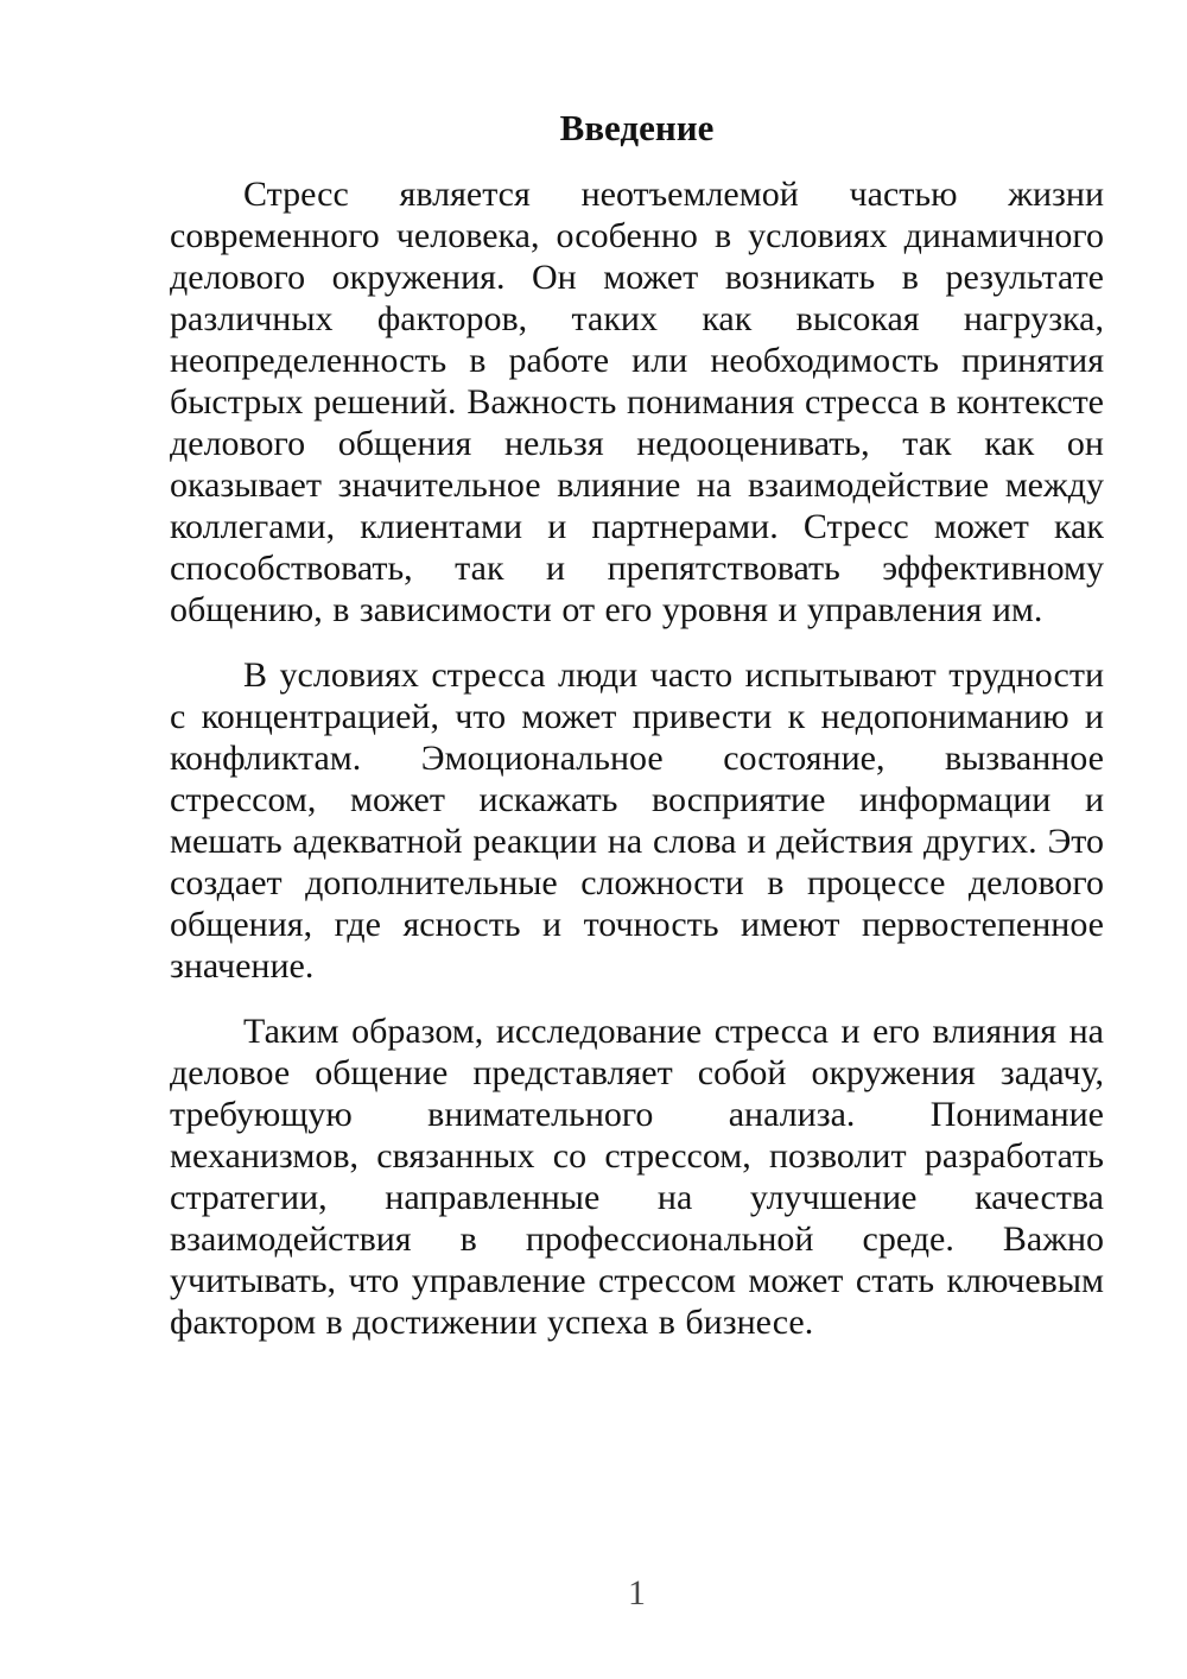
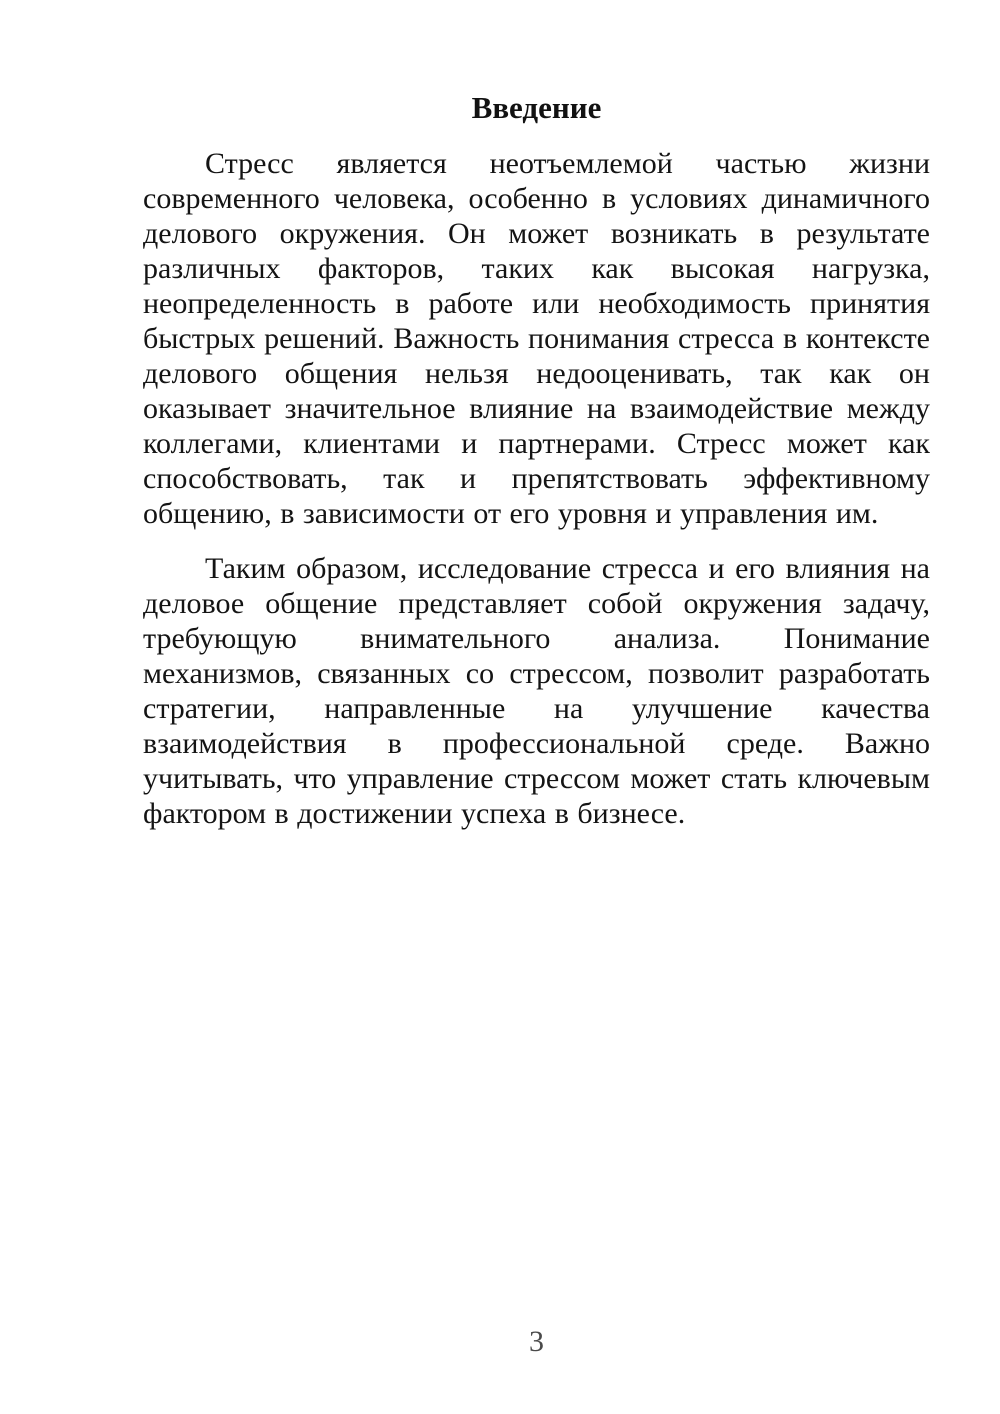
  Введение
  Стресс является неотъемлемой частью жизни современного человека, особенно в условиях динамичного делового окружения. Он может возникать в результате различных факторов, таких как высокая нагрузка, неопределенность в работе или необходимость принятия быстрых решений. Важность понимания стресса в контексте делового общения нельзя недооценивать, так как он оказывает значительное влияние на взаимодействие между коллегами, клиентами и партнерами. Стресс может как способствовать, так и препятствовать эффективному общению, в зависимости от его уровня и управления им.
- В условиях стресса люди часто испытывают трудности с концентрацией, что может привести к недопониманию и конфликтам. Эмоциональное состояние, вызванное стрессом, может искажать восприятие информации и мешать адекватной реакции на слова и действия других. Это создает дополнительные сложности в процессе делового общения, где ясность и точность имеют первостепенное значение.
  Таким образом, исследование стресса и его влияния на деловое общение представляет собой окружения задачу, требующую внимательного анализа. Понимание механизмов, связанных со стрессом, позволит разработать стратегии, направленные на улучшение качества взаимодействия в профессиональной среде. Важно учитывать, что управление стрессом может стать ключевым фактором в достижении успеха в бизнесе.
- 1
+ 3
